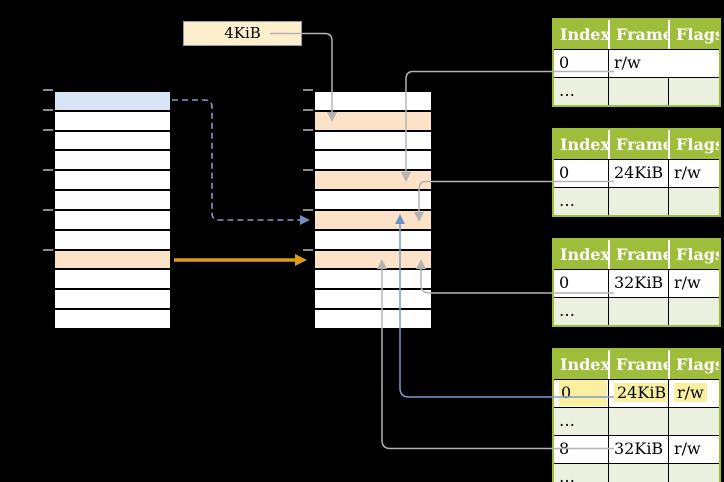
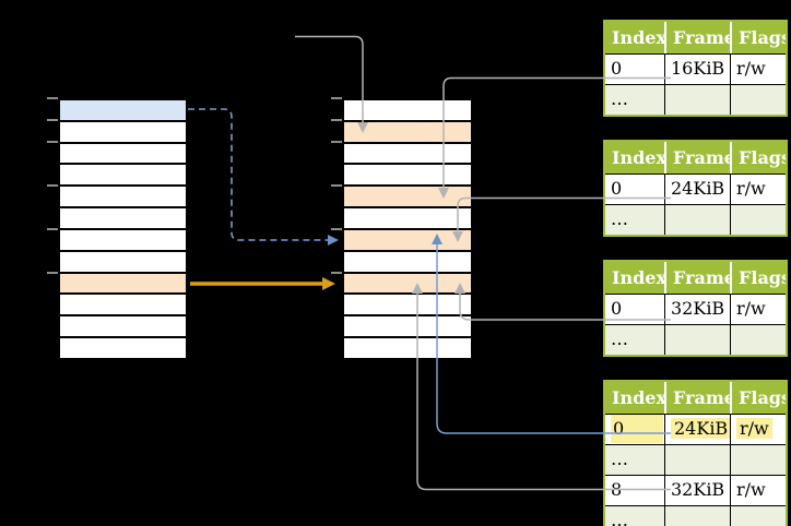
- 4KiB
  Index
  Frame
  Flag
  0
+ 16KiB
  r/w
  …
  Index
  Frame
  Flag
  0
  24KiB
  r/w
  …
  Index
  Frame
  Flag
  0
  32KiB
  r/w
  …
  Index
  Frame
  Flag
  0
  24KiB
  r/w
  …
  32KiB
  r/w
  …
